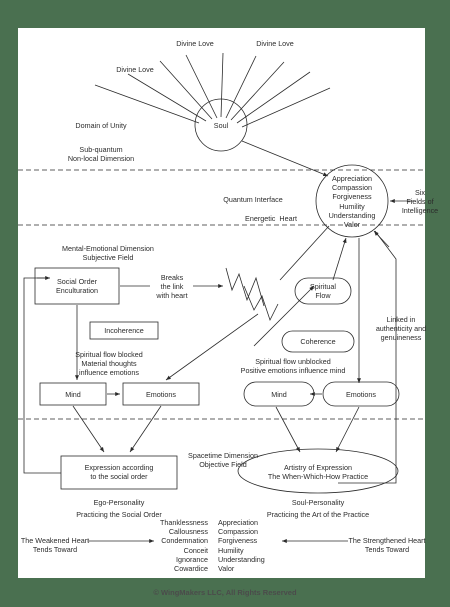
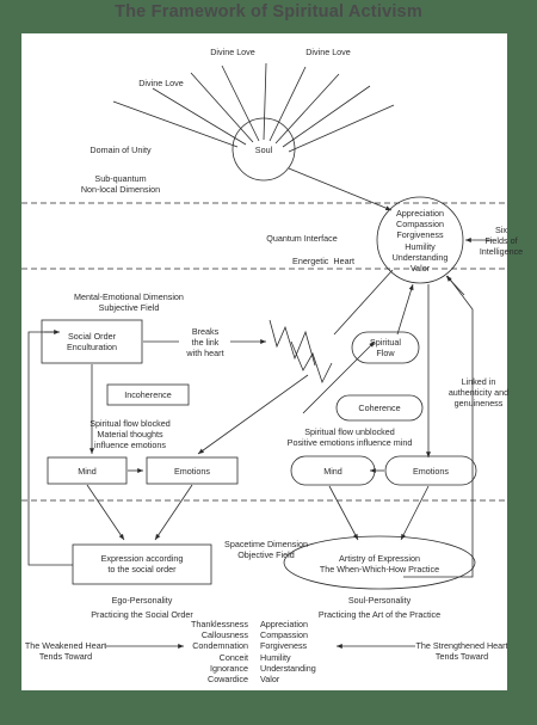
+ The Framework of Spiritual Activism
  Divine Love
  Divine Love
  Divine Love
  Soul
  Domain of Unity
  Sub-quantum
  Non-local Dimension
  Quantum Interface
  Energetic Heart
  Appreciation
  Compassion
  Forgiveness
  Humility
  Understanding
  Valor
  Six
  Fields of
  Intelligence
  Mental-Emotional Dimension
  Subjective Field
  Social Order
  Enculturation
  Breaks
  the link
  with heart
  Incoherence
  Spiritual flow blocked
  Material thoughts
  influence emotions
  Mind
  Emotions
  Spiritual
  Flow
  Coherence
  Spiritual flow unblocked
  Positive emotions influence mind
  Linked in
  authenticity and
  genuineness
  Mind
  Emotions
  Expression according
  to the social order
  Spacetime Dimension
  Objective Field
  Artistry of Expression
  The When-Which-How Practice
  Ego-Personality
  Practicing the Social Order
  Soul-Personality
  Practicing the Art of the Practice
  The Weakened Heart
  Tends Toward
  Thanklessness
  Callousness
  Condemnation
  Conceit
  Ignorance
  Cowardice
  Appreciation
  Compassion
  Forgiveness
  Humility
  Understanding
  Valor
  The Strengthened Heart
  Tends Toward
- © WingMakers LLC, All Rights Reserved
